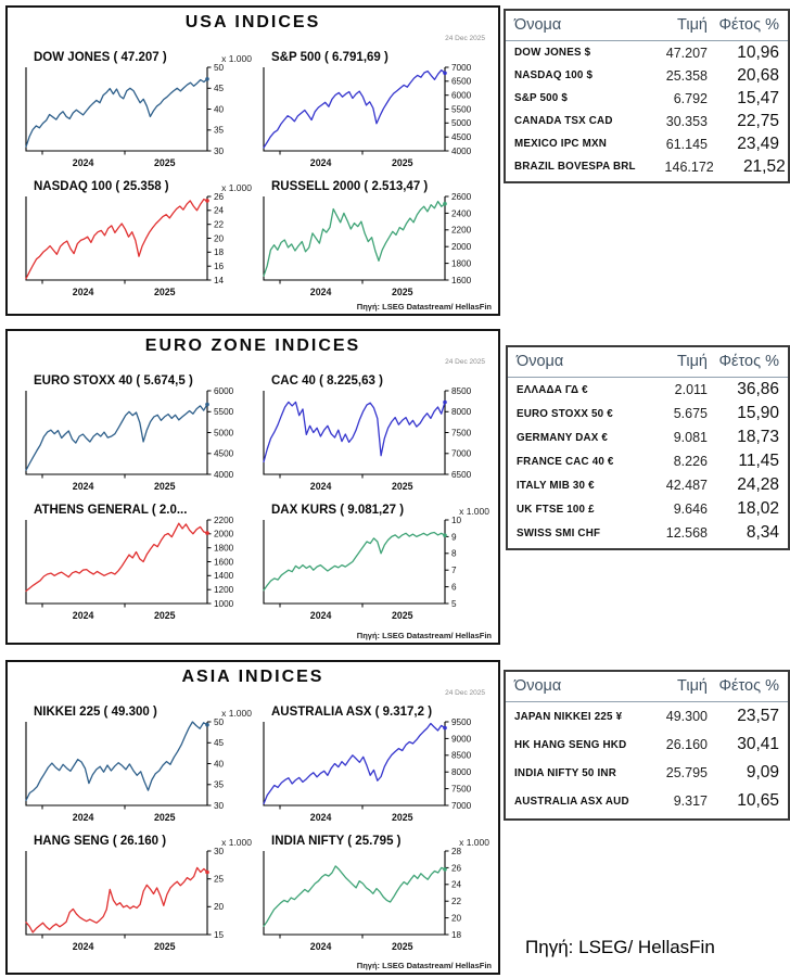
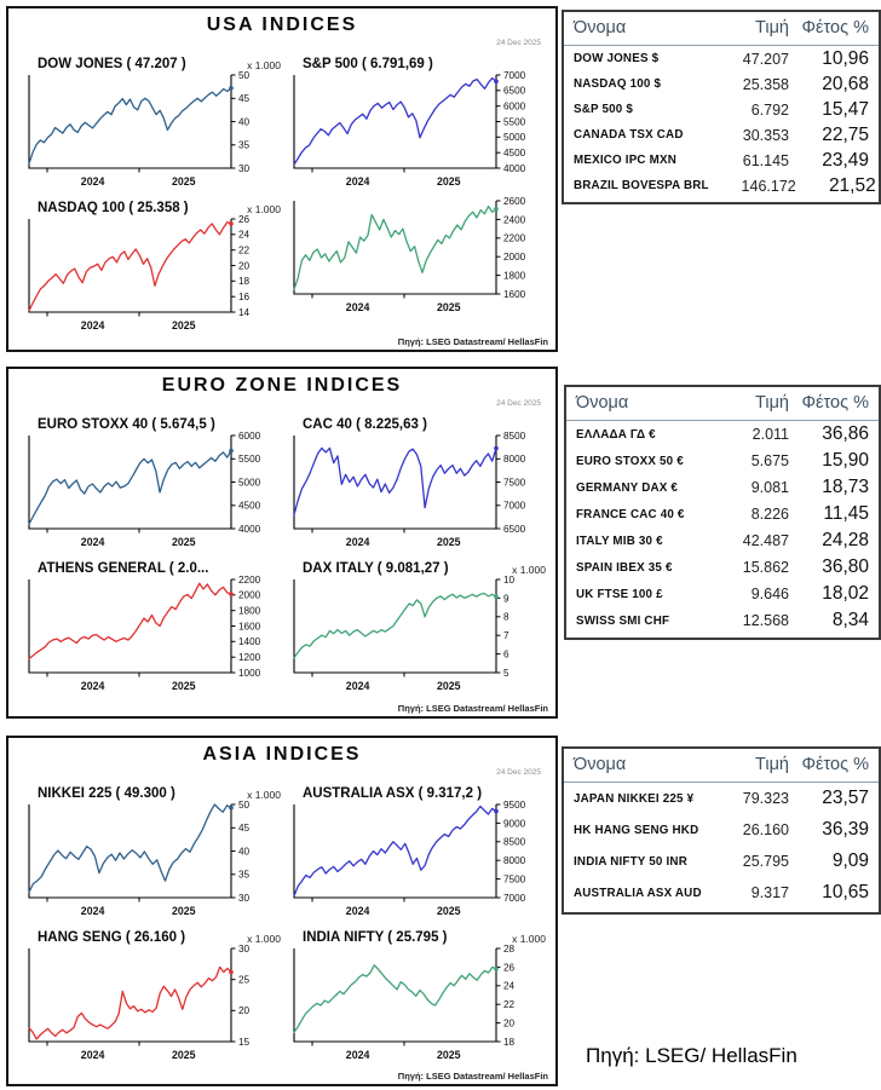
  USA INDICES
  DOW JONES ( 47.207 )
  x 1.000
  30
  35
  40
  45
  50
  2024
  2025
  S&P 500 ( 6.791,69 )
  4000
  4500
  5000
  5500
  6000
  6500
  7000
  2024
  2025
  NASDAQ 100 ( 25.358 )
  x 1.000
  14
  16
  18
  20
  22
  24
  26
  2024
  2025
- RUSSELL 2000 ( 2.513,47 )
  1600
  1800
  2000
  2200
  2400
  2600
  2024
  2025
  Πηγή: LSEG Datastream/ HellasFin
  EURO ZONE INDICES
  EURO STOXX 40 ( 5.674,5 )
  4000
  4500
  5000
  5500
  6000
  2024
  2025
  CAC 40 ( 8.225,63 )
  6500
  7000
  7500
  8000
  8500
  2024
  2025
  ATHENS GENERAL ( 2.0...
  1000
  1200
  1400
  1600
  1800
  2000
  2200
  2024
  2025
- DAX KURS ( 9.081,27 )
+ DAX ITALY ( 9.081,27 )
  x 1.000
  5
  6
  7
  8
  9
  10
  2024
  2025
  Πηγή: LSEG Datastream/ HellasFin
  ASIA INDICES
  NIKKEI 225 ( 49.300 )
  x 1.000
  30
  35
  40
  45
  50
  2024
  2025
  AUSTRALIA ASX ( 9.317,2 )
  7000
  7500
  8000
  8500
  9000
  9500
  2024
  2025
  HANG SENG ( 26.160 )
  x 1.000
  15
  20
  25
  30
  2024
  2025
  INDIA NIFTY ( 25.795 )
  x 1.000
  18
  20
  22
  24
  26
  28
  2024
  2025
  Πηγή: LSEG Datastream/ HellasFin
  Όνομα
  Τιμή
  Φέτος %
  DOW JONES $
  47.207
  10,96
  NASDAQ 100 $
  25.358
  20,68
  S&P 500 $
  6.792
  15,47
  CANADA TSX CAD
  30.353
  22,75
  MEXICO IPC MXN
  61.145
  23,49
  BRAZIL BOVESPA BRL
  146.172
  21,52
  Όνομα
  Τιμή
  Φέτος %
  ΕΛΛΑΔΑ ΓΔ €
  2.011
  36,86
  EURO STOXX 50 €
  5.675
  15,90
  GERMANY DAX €
  9.081
  18,73
  FRANCE CAC 40 €
  8.226
  11,45
  ITALY MIB 30 €
  42.487
  24,28
+ SPAIN IBEX 35 €
+ 15.862
+ 36,80
  UK FTSE 100 £
  9.646
  18,02
  SWISS SMI CHF
  12.568
  8,34
  Όνομα
  Τιμή
  Φέτος %
  JAPAN NIKKEI 225 ¥
- 49.300
+ 79.323
  23,57
  HK HANG SENG HKD
  26.160
- 30,41
+ 36,39
  INDIA NIFTY 50 INR
  25.795
  9,09
  AUSTRALIA ASX AUD
  9.317
  10,65
  Πηγή: LSEG/ HellasFin
